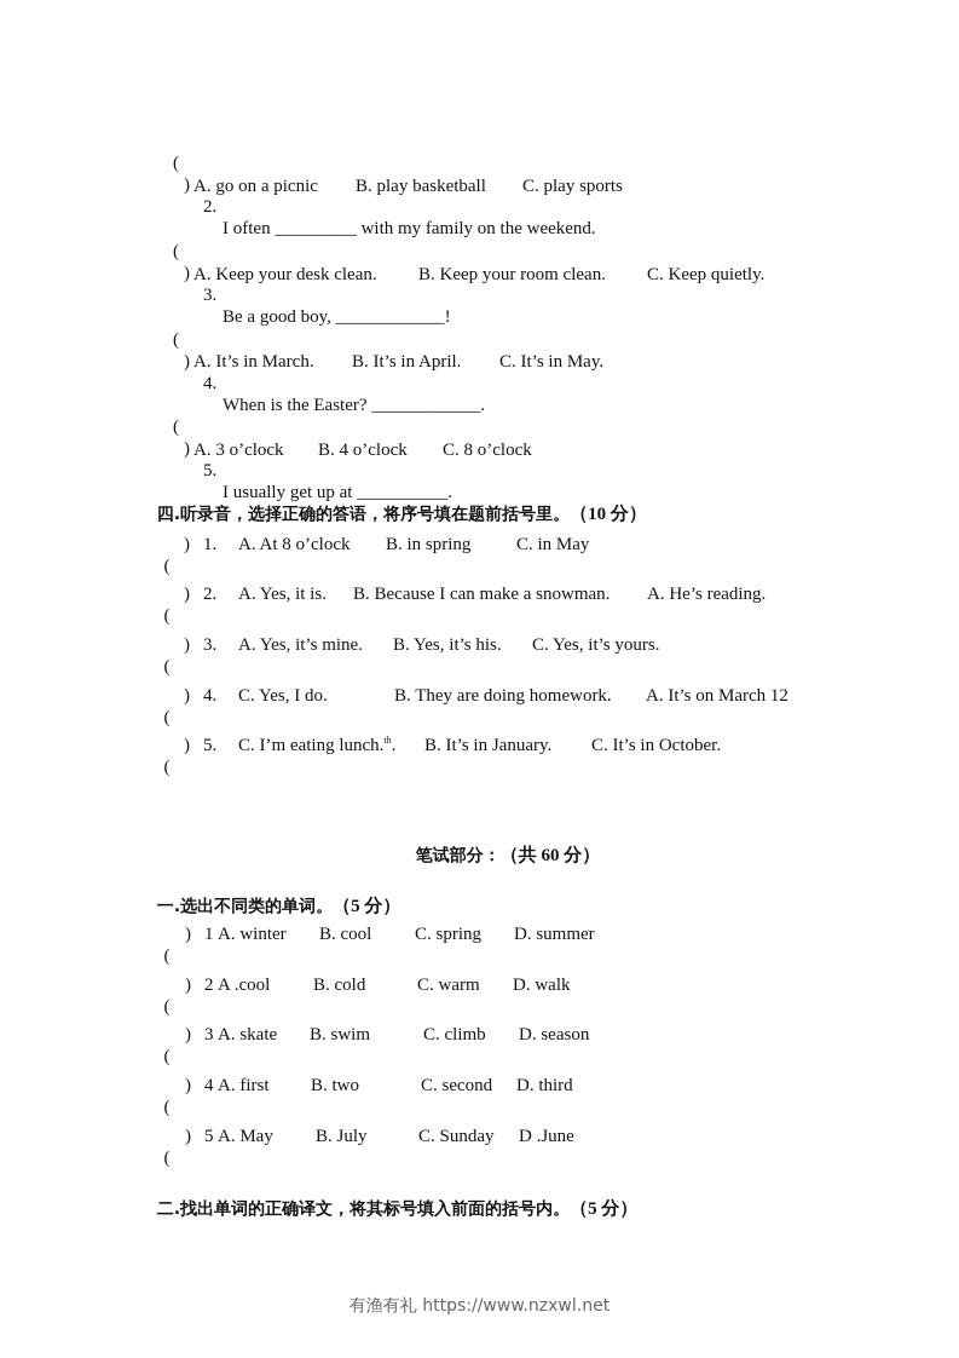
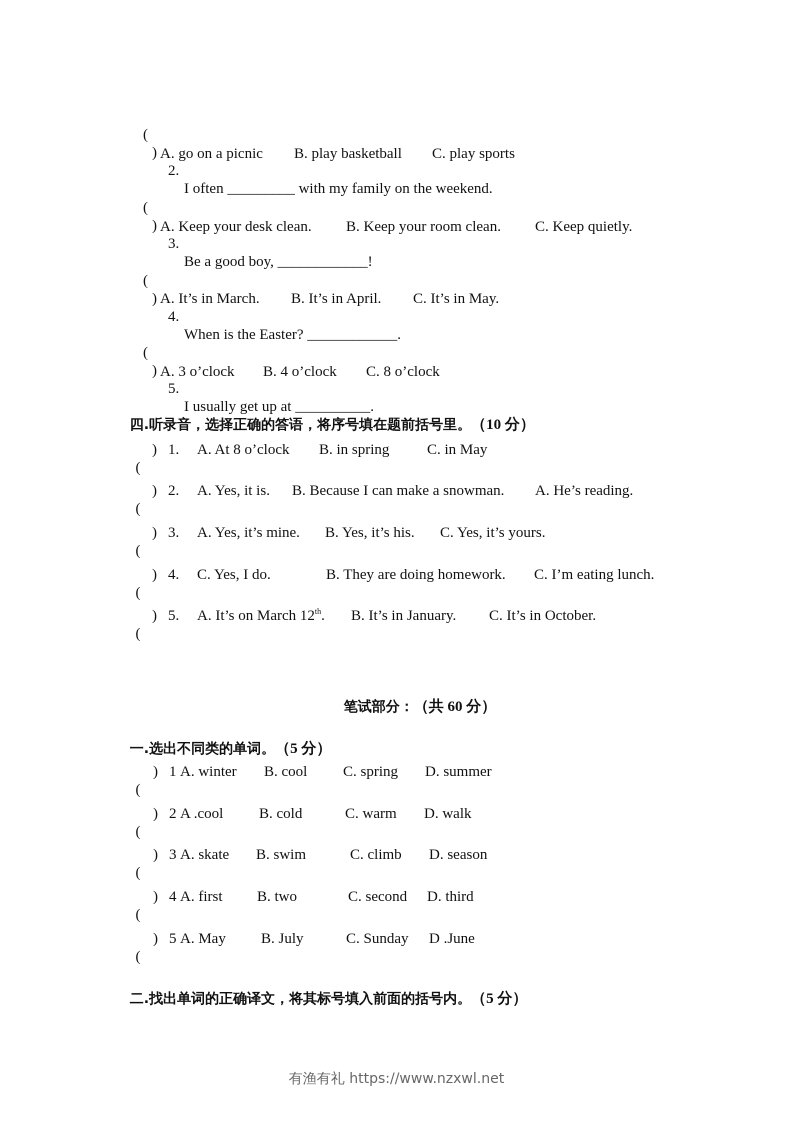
  (
  )
  2.
  I often _________ with my family on the weekend.
  A. go on a picnic
  B. play basketball
  C. play sports
  (
  )
  3.
  Be a good boy, ____________!
  A. Keep your desk clean.
  B. Keep your room clean.
  C. Keep quietly.
  (
  )
  4.
  When is the Easter? ____________.
  A. It’s in March.
  B. It’s in April.
  C. It’s in May.
  (
  )
  5.
  I usually get up at __________.
  A. 3 o’clock
  B. 4 o’clock
  C. 8 o’clock
  四.听录音，选择正确的答语，将序号填在题前括号里。（10 分）
  (
  )
  1.
  A. At 8 o’clock
  B. in spring
  C. in May
  (
  )
  2.
  A. Yes, it is.
  B. Because I can make a snowman.
  A. He’s reading.
  (
  )
  3.
  A. Yes, it’s mine.
  B. Yes, it’s his.
  C. Yes, it’s yours.
  (
  )
  4.
  C. Yes, I do.
  B. They are doing homework.
- A. It’s on March 12
+ C. I’m eating lunch.
  (
  )
  5.
- C. I’m eating lunch.th.
+ A. It’s on March 12th.
  B. It’s in January.
  C. It’s in October.
  笔试部分：（共 60 分）
  一.选出不同类的单词。（5 分）
  (
  )
  1
  A. winter
  B. cool
  C. spring
  D. summer
  (
  )
  2
  A .cool
  B. cold
  C. warm
  D. walk
  (
  )
  3
  A. skate
  B. swim
  C. climb
  D. season
  (
  )
  4
  A. first
  B. two
  C. second
  D. third
  (
  )
  5
  A. May
  B. July
  C. Sunday
  D .June
  二.找出单词的正确译文，将其标号填入前面的括号内。（5 分）
  有渔有礼 https://www.nzxwl.net
